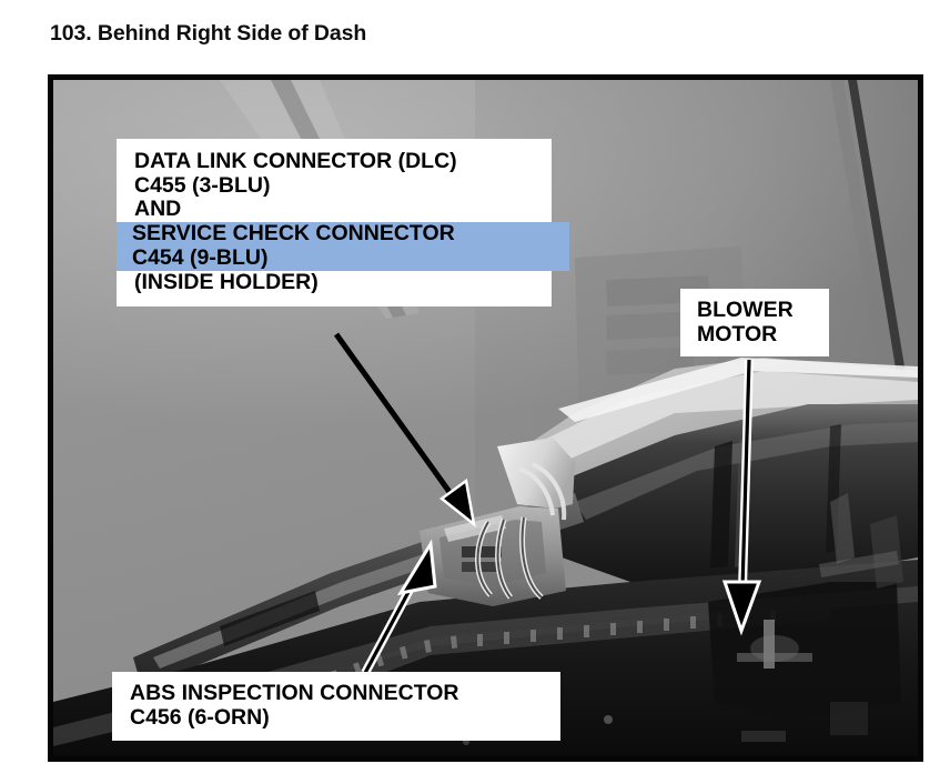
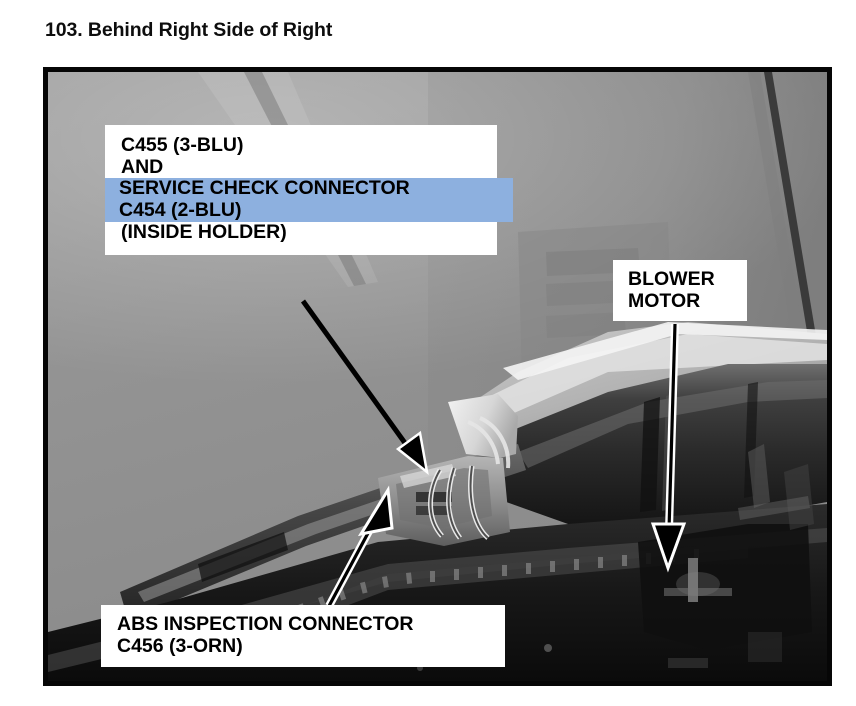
- 103. Behind Right Side of Dash
+ 103. Behind Right Side of Right
- DATA LINK CONNECTOR (DLC)
  C455 (3-BLU)
  AND
  SERVICE CHECK CONNECTOR
- C454 (9-BLU)
+ C454 (2-BLU)
  (INSIDE HOLDER)
  BLOWER
  MOTOR
  ABS INSPECTION CONNECTOR
- C456 (6-ORN)
+ C456 (3-ORN)
